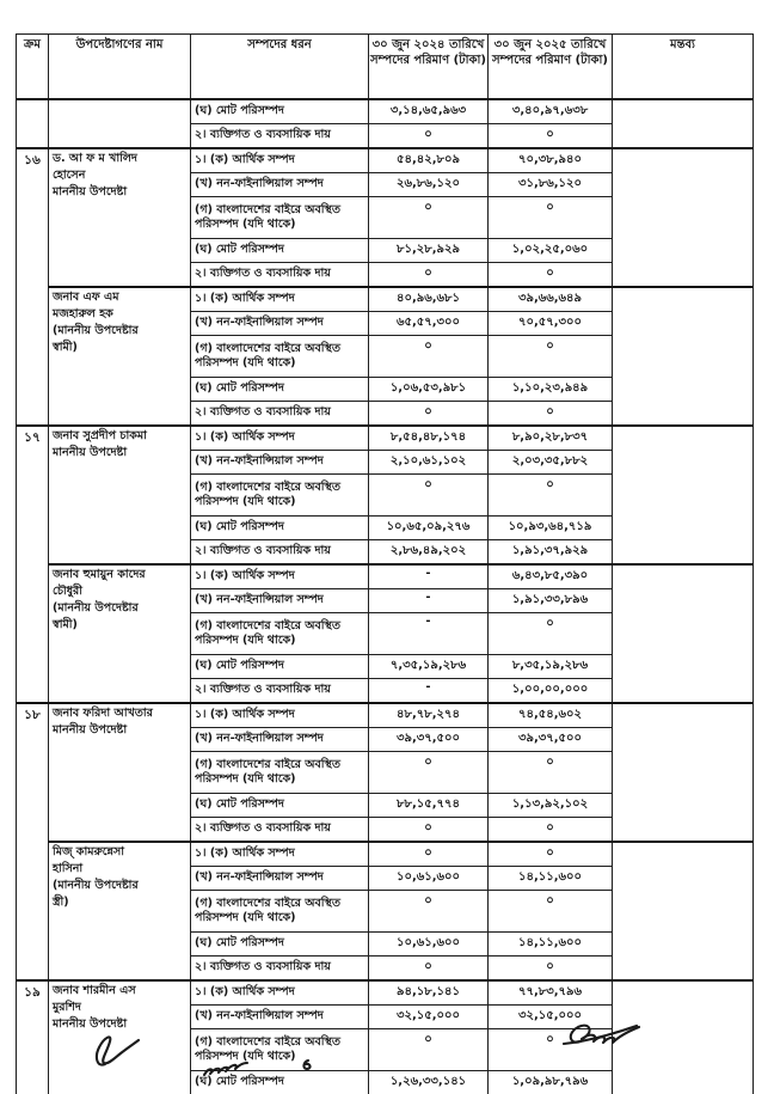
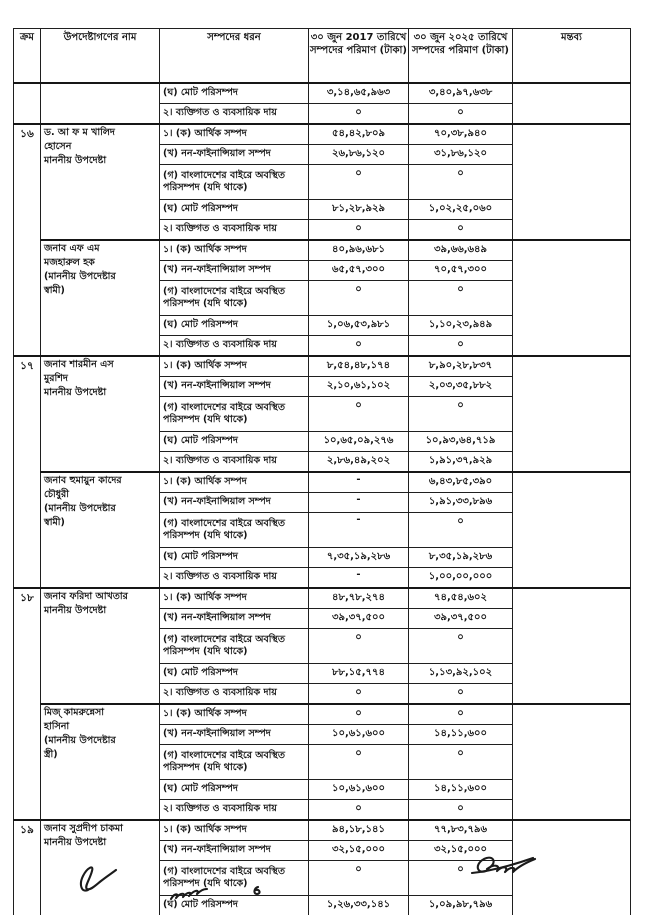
- ক্রম	উপদেষ্টাগণের নাম	সম্পদের ধরন	৩০ জুন ২০২৪ তারিখে সম্পদের পরিমাণ (টাকা)	৩০ জুন ২০২৫ তারিখে সম্পদের পরিমাণ (টাকা)	মন্তব্য
+ ক্রম	উপদেষ্টাগণের নাম	সম্পদের ধরন	৩০ জুন 2017 তারিখে সম্পদের পরিমাণ (টাকা)	৩০ জুন ২০২৫ তারিখে সম্পদের পরিমাণ (টাকা)	মন্তব্য
  		(ঘ) মোট পরিসম্পদ	৩,১৪,৬৫,৯৬৩	৩,৪০,৯৭,৬৩৮
  ২। ব্যক্তিগত ও ব্যবসায়িক দায়	০	০
  ১৬	ড. আ ফ ম খালিদ হোসেন মাননীয় উপদেষ্টা	১। (ক) আর্থিক সম্পদ	৫৪,৪২,৮০৯	৭০,৩৮,৯৪০
  (খ) নন-ফাইনান্সিয়াল সম্পদ	২৬,৮৬,১২০	৩১,৮৬,১২০
  (গ) বাংলাদেশের বাইরে অবস্থিত পরিসম্পদ (যদি থাকে)	০	০
  (ঘ) মোট পরিসম্পদ	৮১,২৮,৯২৯	১,০২,২৫,০৬০
  ২। ব্যক্তিগত ও ব্যবসায়িক দায়	০	০
  জনাব এফ এম মজহারুল হক (মাননীয় উপদেষ্টার স্বামী)	১। (ক) আর্থিক সম্পদ	৪০,৯৬,৬৮১	৩৯,৬৬,৬৪৯
  (খ) নন-ফাইনান্সিয়াল সম্পদ	৬৫,৫৭,৩০০	৭০,৫৭,৩০০
  (গ) বাংলাদেশের বাইরে অবস্থিত পরিসম্পদ (যদি থাকে)	০	০
  (ঘ) মোট পরিসম্পদ	১,০৬,৫৩,৯৮১	১,১০,২৩,৯৪৯
  ২। ব্যক্তিগত ও ব্যবসায়িক দায়	০	০
- ১৭	জনাব সুপ্রদীপ চাকমা মাননীয় উপদেষ্টা	১। (ক) আর্থিক সম্পদ	৮,৫৪,৪৮,১৭৪	৮,৯০,২৮,৮৩৭
+ ১৭	জনাব শারমীন এস মুরশিদ মাননীয় উপদেষ্টা	১। (ক) আর্থিক সম্পদ	৮,৫৪,৪৮,১৭৪	৮,৯০,২৮,৮৩৭
  (খ) নন-ফাইনান্সিয়াল সম্পদ	২,১০,৬১,১০২	২,০৩,৩৫,৮৮২
  (গ) বাংলাদেশের বাইরে অবস্থিত পরিসম্পদ (যদি থাকে)	০	০
  (ঘ) মোট পরিসম্পদ	১০,৬৫,০৯,২৭৬	১০,৯৩,৬৪,৭১৯
  ২। ব্যক্তিগত ও ব্যবসায়িক দায়	২,৮৬,৪৯,২০২	১,৯১,৩৭,৯২৯
  জনাব হুমায়ুন কাদের চৌধুরী (মাননীয় উপদেষ্টার স্বামী)	১। (ক) আর্থিক সম্পদ	-	৬,৪৩,৮৫,৩৯০
  (খ) নন-ফাইনান্সিয়াল সম্পদ	-	১,৯১,৩৩,৮৯৬
  (গ) বাংলাদেশের বাইরে অবস্থিত পরিসম্পদ (যদি থাকে)	-	০
  (ঘ) মোট পরিসম্পদ	৭,৩৫,১৯,২৮৬	৮,৩৫,১৯,২৮৬
  ২। ব্যক্তিগত ও ব্যবসায়িক দায়	-	১,০০,০০,০০০
  ১৮	জনাব ফরিদা আখতার মাননীয় উপদেষ্টা	১। (ক) আর্থিক সম্পদ	৪৮,৭৮,২৭৪	৭৪,৫৪,৬০২
  (খ) নন-ফাইনান্সিয়াল সম্পদ	৩৯,৩৭,৫০০	৩৯,৩৭,৫০০
  (গ) বাংলাদেশের বাইরে অবস্থিত পরিসম্পদ (যদি থাকে)	০	০
  (ঘ) মোট পরিসম্পদ	৮৮,১৫,৭৭৪	১,১৩,৯২,১০২
  ২। ব্যক্তিগত ও ব্যবসায়িক দায়	০	০
  মিজ্ কামরুন্নেসা হাসিনা (মাননীয় উপদেষ্টার স্ত্রী)	১। (ক) আর্থিক সম্পদ	০	০
  (খ) নন-ফাইনান্সিয়াল সম্পদ	১০,৬১,৬০০	১৪,১১,৬০০
  (গ) বাংলাদেশের বাইরে অবস্থিত পরিসম্পদ (যদি থাকে)	০	০
  (ঘ) মোট পরিসম্পদ	১০,৬১,৬০০	১৪,১১,৬০০
  ২। ব্যক্তিগত ও ব্যবসায়িক দায়	০	০
- ১৯	জনাব শারমীন এস মুরশিদ মাননীয় উপদেষ্টা	১। (ক) আর্থিক সম্পদ	৯৪,১৮,১৪১	৭৭,৮৩,৭৯৬
+ ১৯	জনাব সুপ্রদীপ চাকমা মাননীয় উপদেষ্টা	১। (ক) আর্থিক সম্পদ	৯৪,১৮,১৪১	৭৭,৮৩,৭৯৬
  (খ) নন-ফাইনান্সিয়াল সম্পদ	৩২,১৫,০০০	৩২,১৫,০০০
  (গ) বাংলাদেশের বাইরে অবস্থিত পরিসম্পদ (যদি থাকে)	০	০
  (ঘ) মোট পরিসম্পদ	১,২৬,৩৩,১৪১	১,০৯,৯৮,৭৯৬
